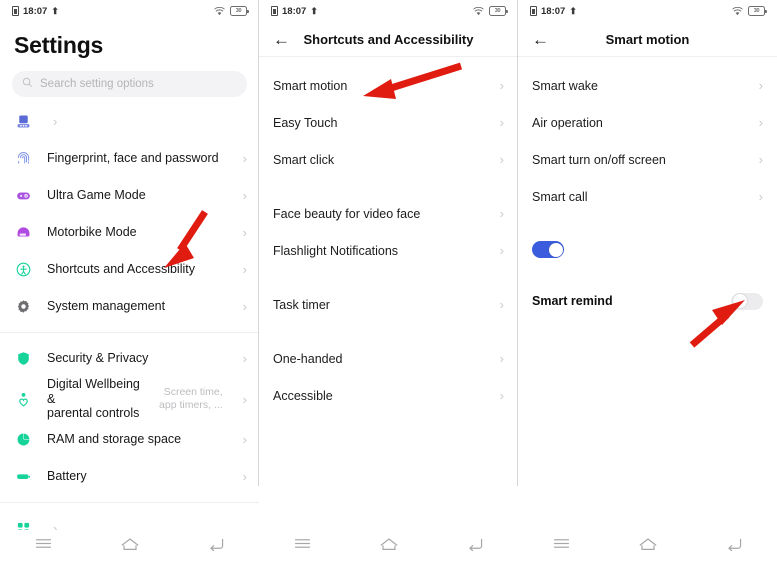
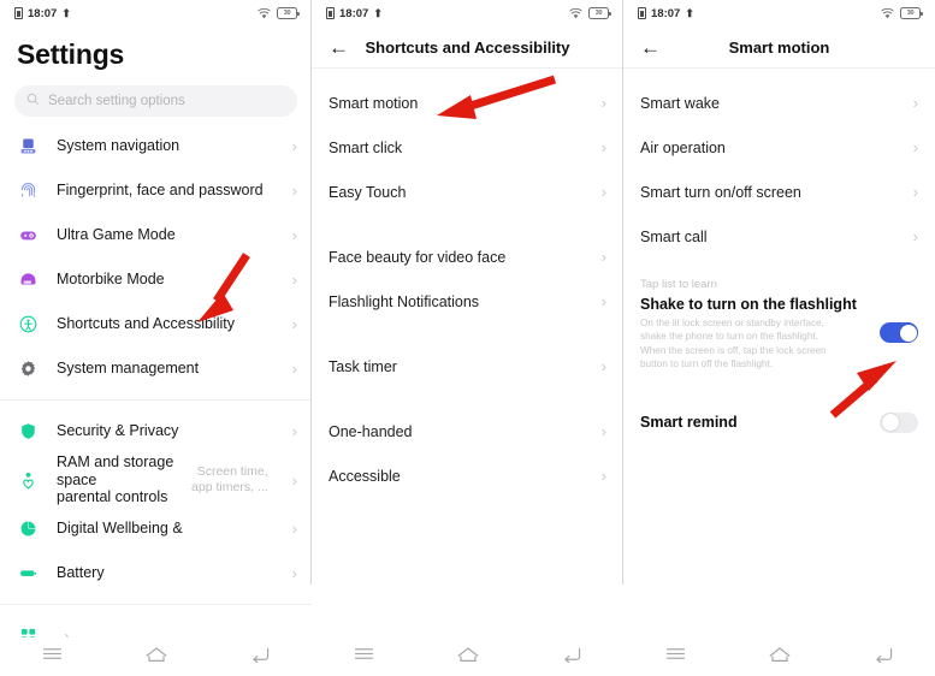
  18:07
  ⬆
  Settings
  Search setting options
+ System navigation
  ›
  Fingerprint, face and password
  ›
  Ultra Game Mode
  ›
  Motorbike Mode
  ›
  Shortcuts and Accessibility
  ›
  System management
  ›
  Security & Privacy
  ›
- Digital Wellbeing &
+ RAM and storage space
  parental controls
  Screen time,
  app timers, ...
  ›
- RAM and storage space
+ Digital Wellbeing &
  ›
  Battery
  ›
  ›
  18:07
  ⬆
  ←
  Shortcuts and Accessibility
  Smart motion
  ›
- Easy Touch
+ Smart click
  ›
- Smart click
+ Easy Touch
  ›
  Face beauty for video face
  ›
  Flashlight Notifications
  ›
  Task timer
  ›
  One-handed
  ›
  Accessible
  ›
  18:07
  ⬆
  ←
  Smart motion
  Smart wake
  ›
  Air operation
  ›
  Smart turn on/off screen
  ›
  Smart call
  ›
+ Tap list to learn
+ Shake to turn on the flashlight
+ On the lit lock screen or standby interface, shake the phone to turn on the flashlight.
+ When the screen is off, tap the lock screen button to turn off the flashlight.
  Smart remind
